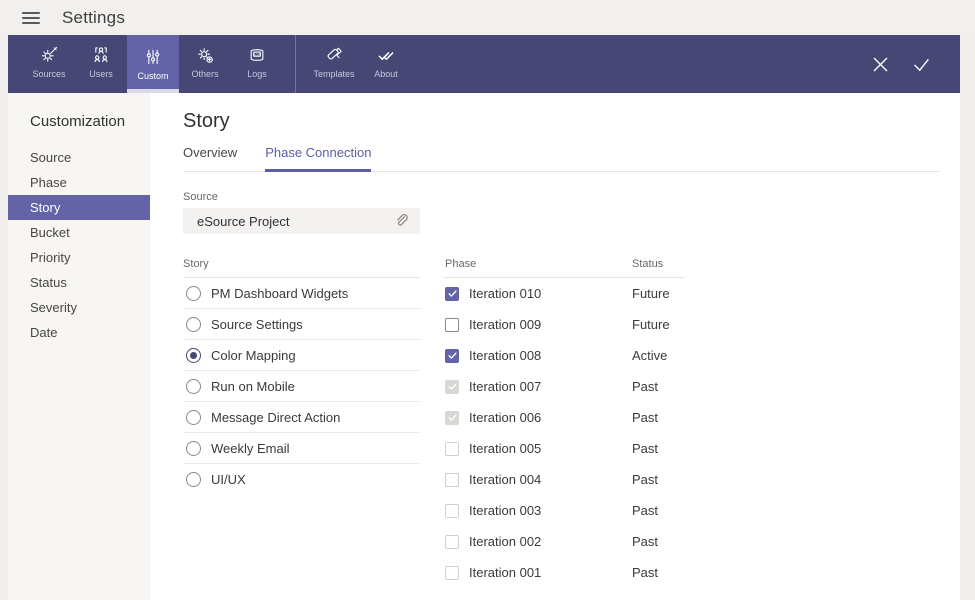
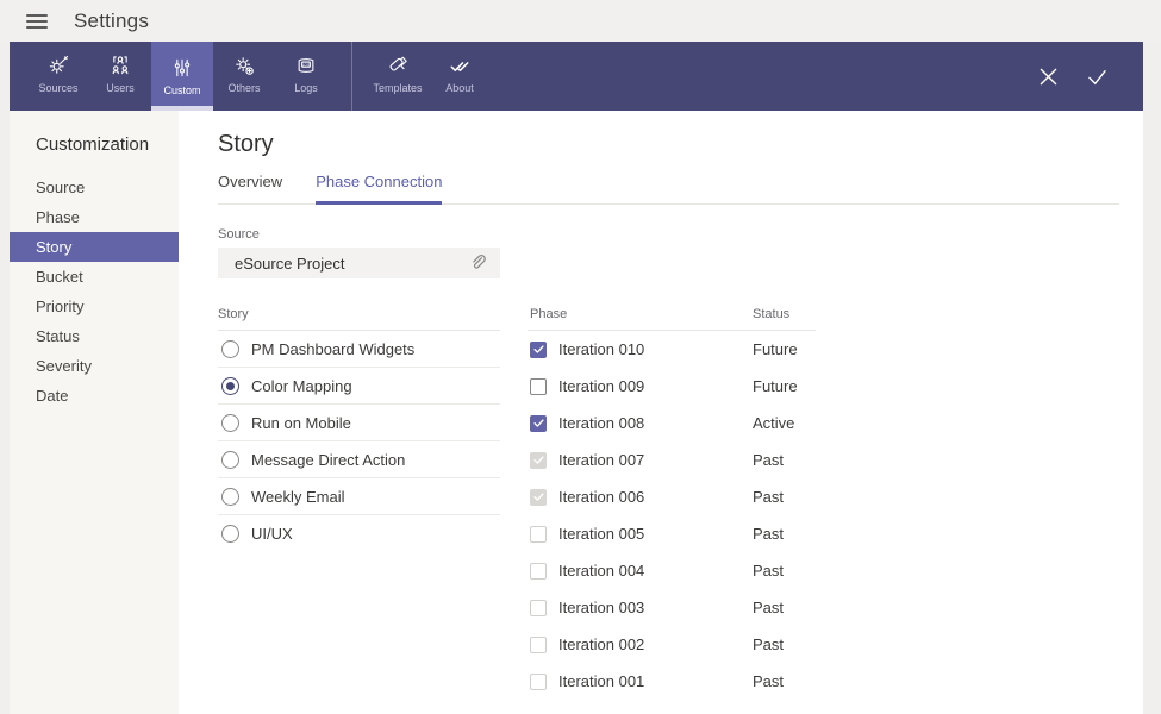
  Settings
  Sources
  Users
  Custom
  Others
  Logs
  Templates
  About
  Customization
  Source
  Phase
  Story
  Bucket
  Priority
  Status
  Severity
  Date
  Story
  Overview
  Phase Connection
  Source
  eSource Project
  Story
  PM Dashboard Widgets
- Source Settings
  Color Mapping
  Run on Mobile
  Message Direct Action
  Weekly Email
  UI/UX
  Phase
  Status
  Iteration 010
  Future
  Iteration 009
  Future
  Iteration 008
  Active
  Iteration 007
  Past
  Iteration 006
  Past
  Iteration 005
  Past
  Iteration 004
  Past
  Iteration 003
  Past
  Iteration 002
  Past
  Iteration 001
  Past
